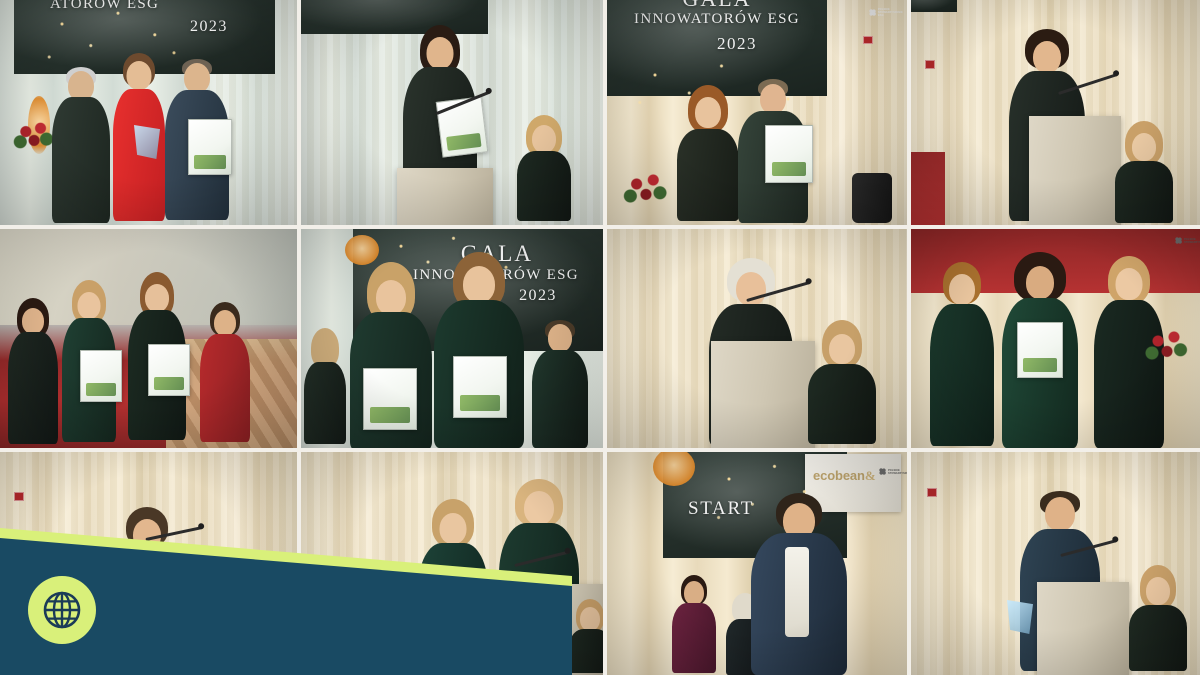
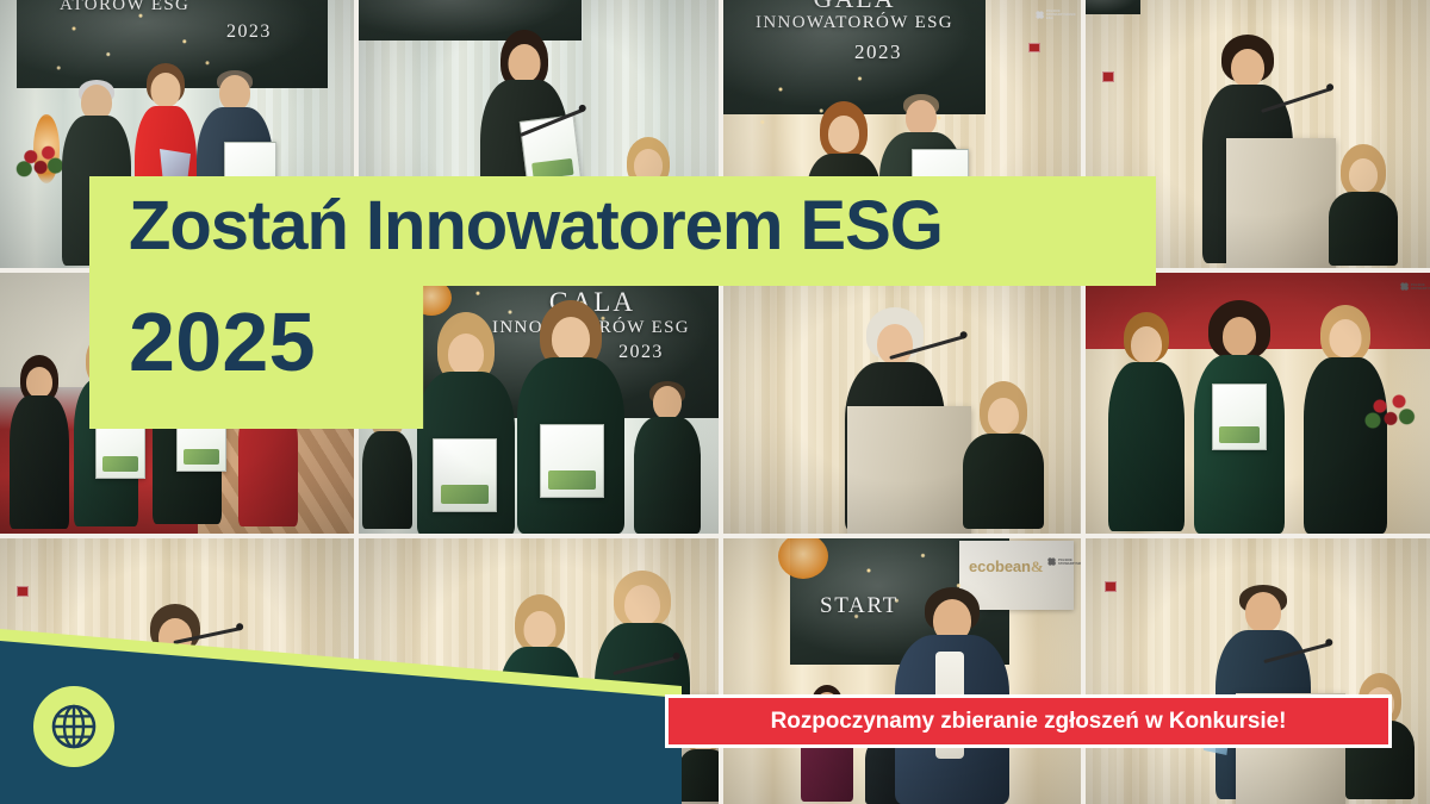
+ Zostań Innowatorem ESG
+ 2025
+ Rozpoczynamy zbieranie zgłoszeń w Konkursie!
